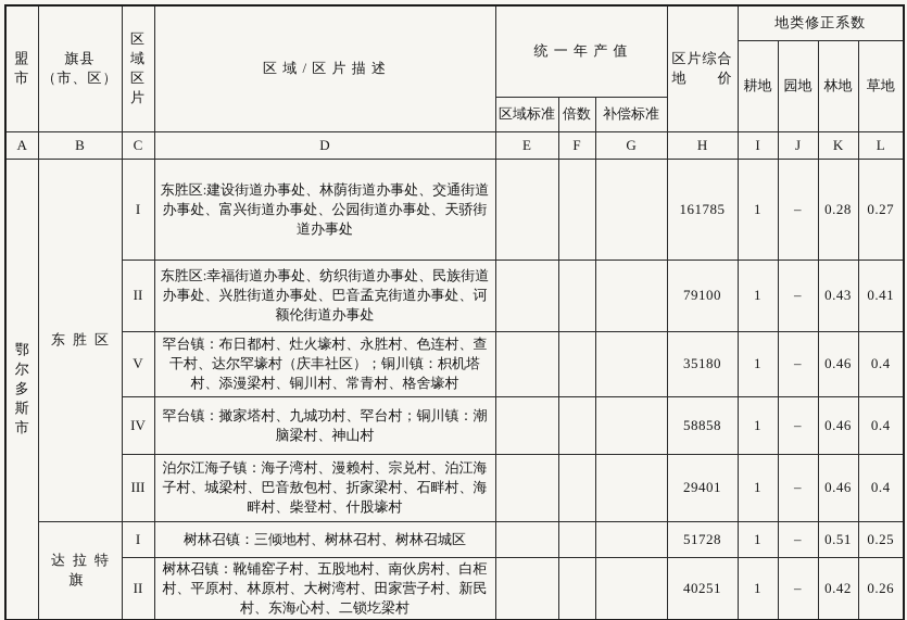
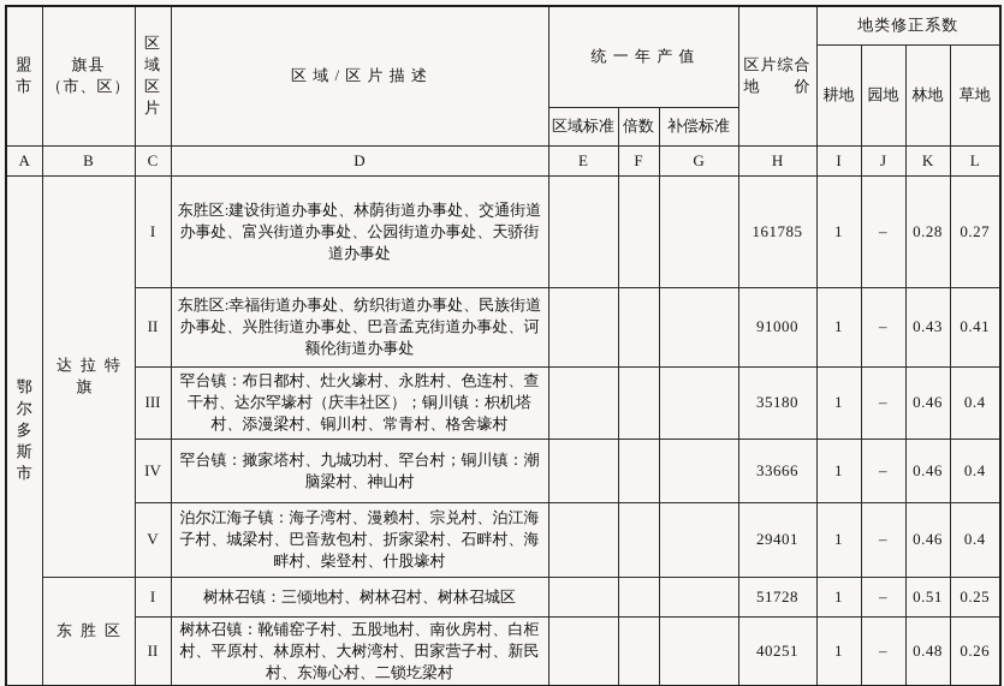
  盟 市	旗县 （市、区）	区 域 区 片	区 域 / 区 片 描 述	统 一 年 产 值	区片综合 地 价	地类修正系数
  耕地	园地	林地	草地
  区域标准	倍数	补偿标准
  A	B	C	D	E	F	G	H	I	J	K	L
- 鄂 尔 多 斯 市	东胜区	I	东胜区:建设街道办事处、林荫街道办事处、交通街道办事处、富兴街道办事处、公园街道办事处、天骄街道办事处				161785	1	–	0.28	0.27
+ 鄂 尔 多 斯 市	达拉特旗	I	东胜区:建设街道办事处、林荫街道办事处、交通街道办事处、富兴街道办事处、公园街道办事处、天骄街道办事处				161785	1	–	0.28	0.27
- II	东胜区:幸福街道办事处、纺织街道办事处、民族街道办事处、兴胜街道办事处、巴音孟克街道办事处、诃额伦街道办事处				79100	1	–	0.43	0.41
+ II	东胜区:幸福街道办事处、纺织街道办事处、民族街道办事处、兴胜街道办事处、巴音孟克街道办事处、诃额伦街道办事处				91000	1	–	0.43	0.41
- V	罕台镇：布日都村、灶火壕村、永胜村、色连村、查干村、达尔罕壕村（庆丰社区）；铜川镇：枳机塔村、添漫梁村、铜川村、常青村、格舍壕村				35180	1	–	0.46	0.4
+ III	罕台镇：布日都村、灶火壕村、永胜村、色连村、查干村、达尔罕壕村（庆丰社区）；铜川镇：枳机塔村、添漫梁村、铜川村、常青村、格舍壕村				35180	1	–	0.46	0.4
- IV	罕台镇：撖家塔村、九城功村、罕台村；铜川镇：潮脑梁村、神山村				58858	1	–	0.46	0.4
+ IV	罕台镇：撖家塔村、九城功村、罕台村；铜川镇：潮脑梁村、神山村				33666	1	–	0.46	0.4
- III	泊尔江海子镇：海子湾村、漫赖村、宗兑村、泊江海子村、城梁村、巴音敖包村、折家梁村、石畔村、海畔村、柴登村、什股壕村				29401	1	–	0.46	0.4
+ V	泊尔江海子镇：海子湾村、漫赖村、宗兑村、泊江海子村、城梁村、巴音敖包村、折家梁村、石畔村、海畔村、柴登村、什股壕村				29401	1	–	0.46	0.4
- 达拉特旗	I	树林召镇：三倾地村、树林召村、树林召城区				51728	1	–	0.51	0.25
+ 东胜区	I	树林召镇：三倾地村、树林召村、树林召城区				51728	1	–	0.51	0.25
- II	树林召镇：靴铺窑子村、五股地村、南伙房村、白柜村、平原村、林原村、大树湾村、田家营子村、新民村、东海心村、二锁圪梁村				40251	1	–	0.42	0.26
+ II	树林召镇：靴铺窑子村、五股地村、南伙房村、白柜村、平原村、林原村、大树湾村、田家营子村、新民村、东海心村、二锁圪梁村				40251	1	–	0.48	0.26
